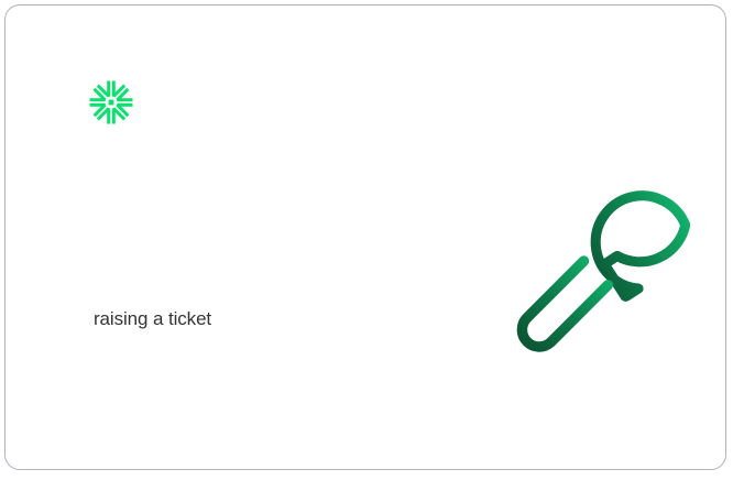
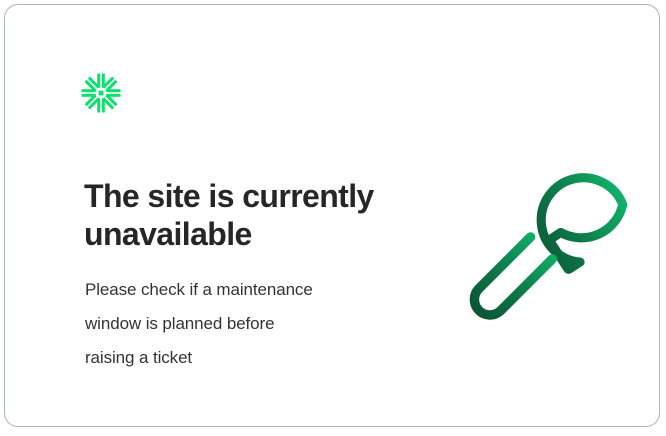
+ The site is currently unavailable
+ Please check if a maintenance
+ window is planned before
  raising a ticket
